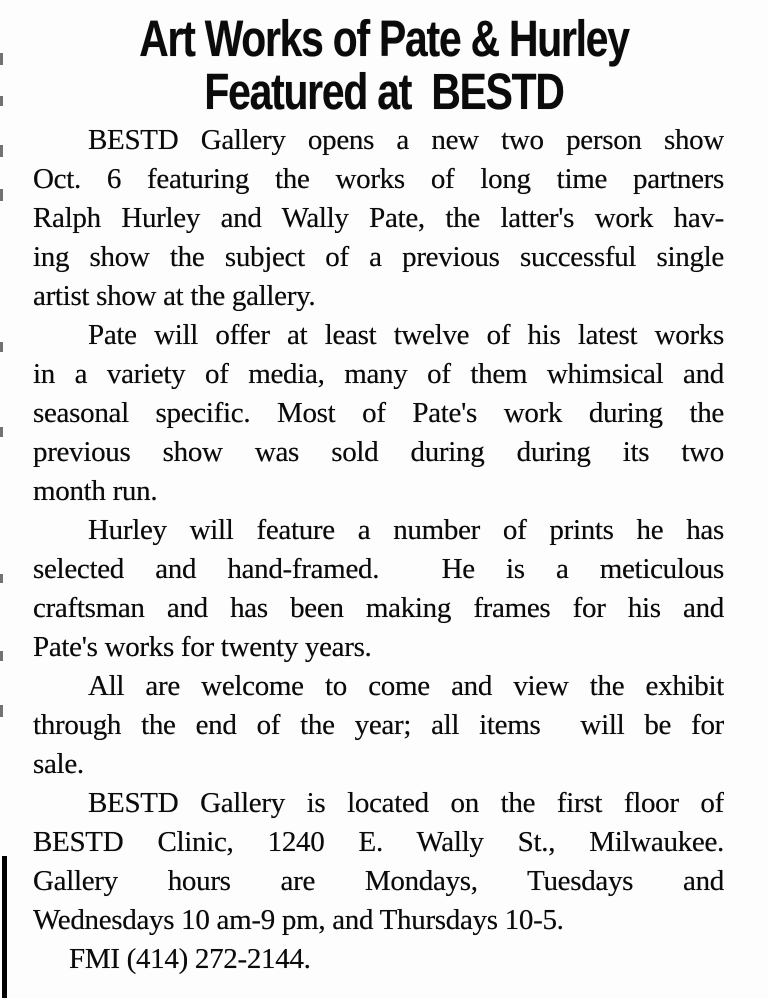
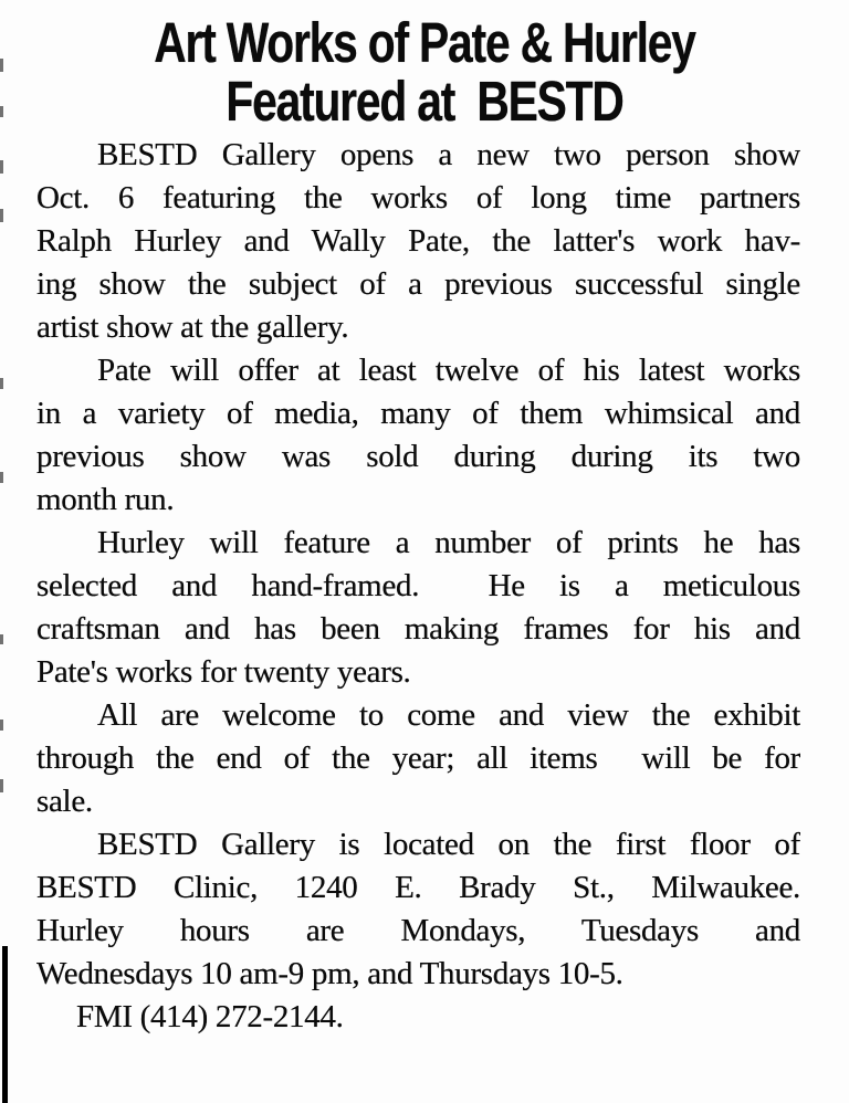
  Art Works of Pate & Hurley
  Featured at BESTD
  BESTD Gallery opens a new two person show
  Oct. 6 featuring the works of long time partners
  Ralph Hurley and Wally Pate, the latter's work hav-
  ing show the subject of a previous successful single
  artist show at the gallery.
  Pate will offer at least twelve of his latest works
  in a variety of media, many of them whimsical and
- seasonal specific. Most of Pate's work during the
  previous show was sold during during its two
  month run.
  Hurley will feature a number of prints he has
  selected and hand-framed. He is a meticulous
  craftsman and has been making frames for his and
  Pate's works for twenty years.
  All are welcome to come and view the exhibit
  through the end of the year; all items will be for
  sale.
  BESTD Gallery is located on the first floor of
- BESTD Clinic, 1240 E. Wally St., Milwaukee.
+ BESTD Clinic, 1240 E. Brady St., Milwaukee.
- Gallery hours are Mondays, Tuesdays and
+ Hurley hours are Mondays, Tuesdays and
  Wednesdays 10 am-9 pm, and Thursdays 10-5.
  FMI (414) 272-2144.
